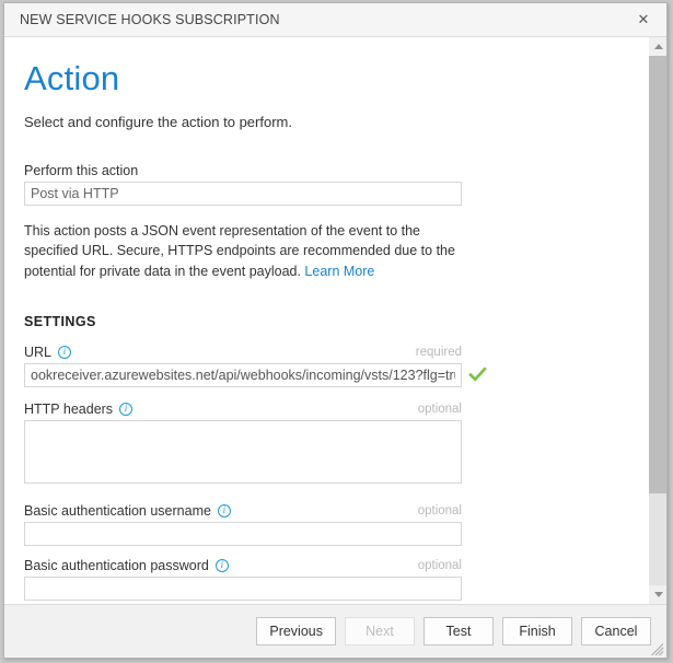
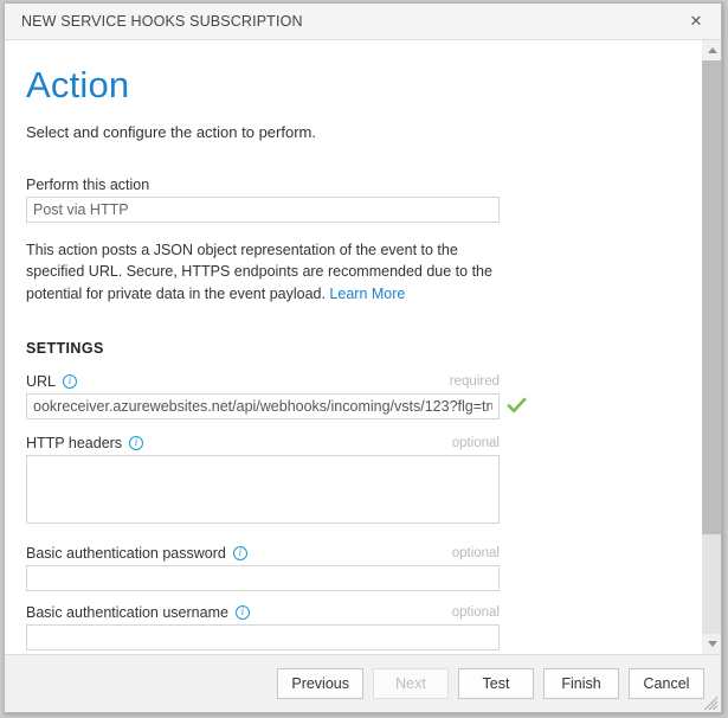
  NEW SERVICE HOOKS SUBSCRIPTION
  ✕
  Action
  Select and configure the action to perform.
  Perform this action
  Post via HTTP
- This action posts a JSON event representation of the event to the specified URL. Secure, HTTPS endpoints are recommended due to the potential for private data in the event payload. Learn More
+ This action posts a JSON object representation of the event to the specified URL. Secure, HTTPS endpoints are recommended due to the potential for private data in the event payload. Learn More
  SETTINGS
  URL
  i
  required
  ookreceiver.azurewebsites.net/api/webhooks/incoming/vsts/123?flg=tr
  HTTP headers
  i
  optional
- Basic authentication username
+ Basic authentication password
  i
  optional
- Basic authentication password
+ Basic authentication username
  i
  optional
  Previous
  Next
  Test
  Finish
  Cancel
